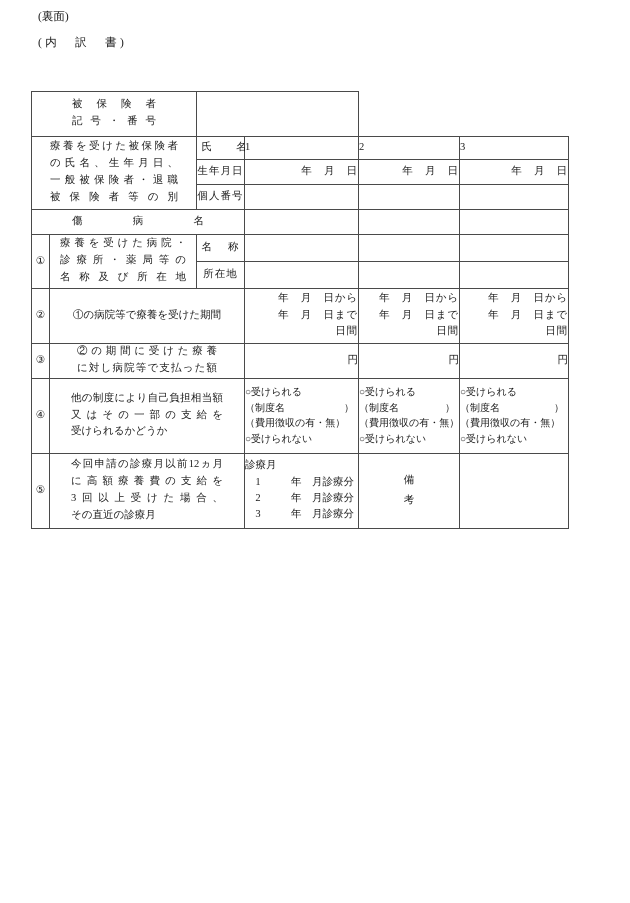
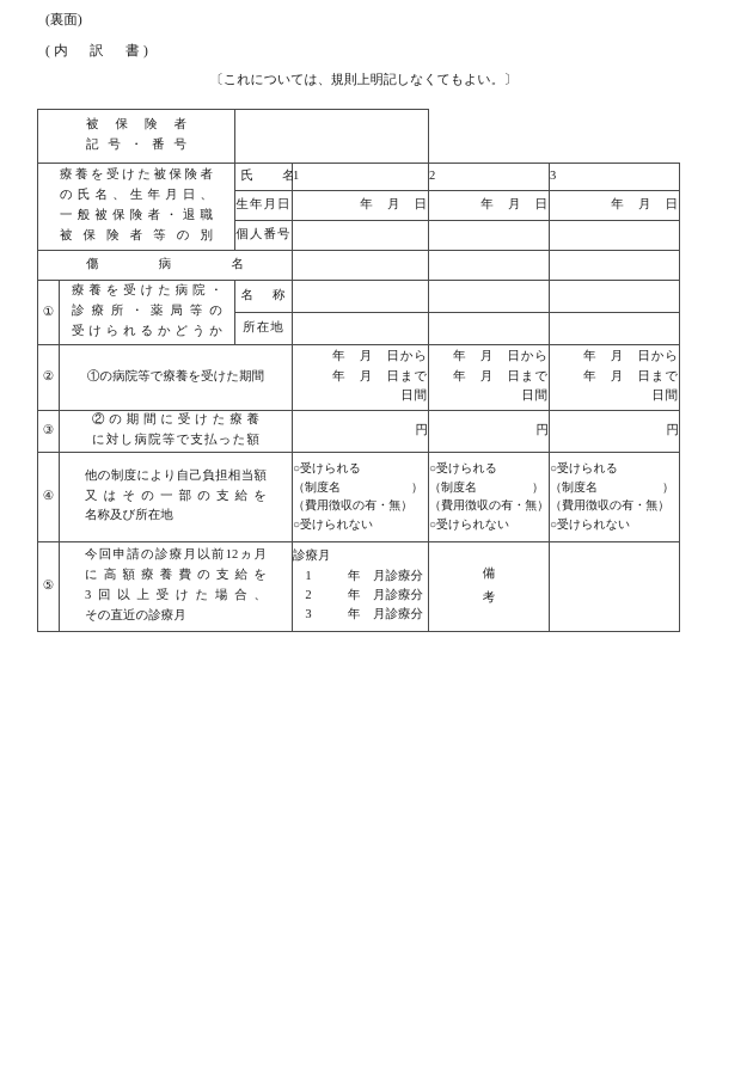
  (裏面)
  (内 訳 書)
+ 〔これについては、規則上明記しなくてもよい。〕
  被 保 険 者 記 号 ・ 番 号
  療養を受けた被保険者 の氏名、生年月日、 一般被保険者・退職 被保険者等の別	氏 名	1	2	3
  生年月日	年 月 日	年 月 日	年 月 日
  個人番号
  傷 病 名
- ①	療養を受けた病院・ 診療所・薬局等の 名称及び所在地	名 称
+ ①	療養を受けた病院・ 診療所・薬局等の 受けられるかどうか	名 称
  所在地
  ②	①の病院等で療養を受けた期間	年 月 日から 年 月 日まで 日間	年 月 日から 年 月 日まで 日間	年 月 日から 年 月 日まで 日間
  ③	② の 期 間 に 受 け た 療 養 に対し病院等で支払った額	円	円	円
- ④	他の制度により自己負担相当額 又はその一部の支給を 受けられるかどうか	○受けられる （制度名 ） （費用徴収の有・無） ○受けられない	○受けられる （制度名 ） （費用徴収の有・無） ○受けられない	○受けられる （制度名 ） （費用徴収の有・無） ○受けられない
+ ④	他の制度により自己負担相当額 又はその一部の支給を 名称及び所在地	○受けられる （制度名 ） （費用徴収の有・無） ○受けられない	○受けられる （制度名 ） （費用徴収の有・無） ○受けられない	○受けられる （制度名 ） （費用徴収の有・無） ○受けられない
  ⑤	今回申請の診療月以前12ヵ月 に高額療養費の支給を 3回以上受けた場合、 その直近の診療月	診療月 1 年 月診療分 2 年 月診療分 3 年 月診療分	備 考
